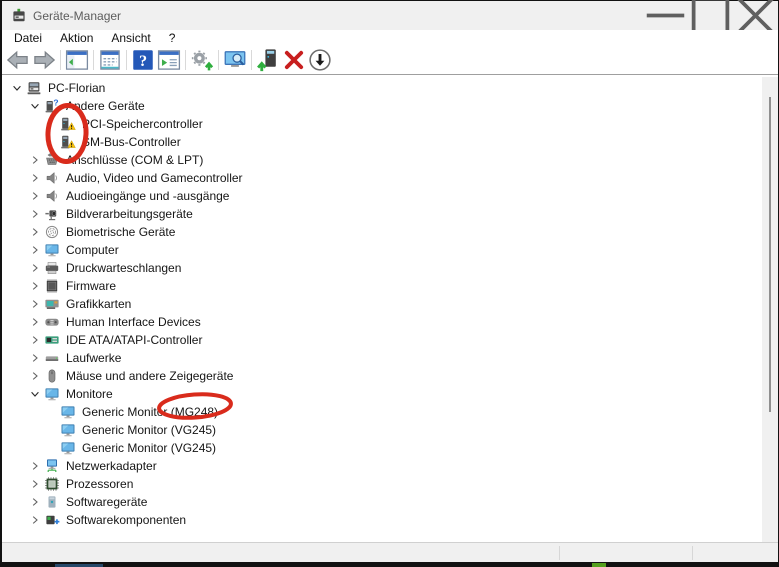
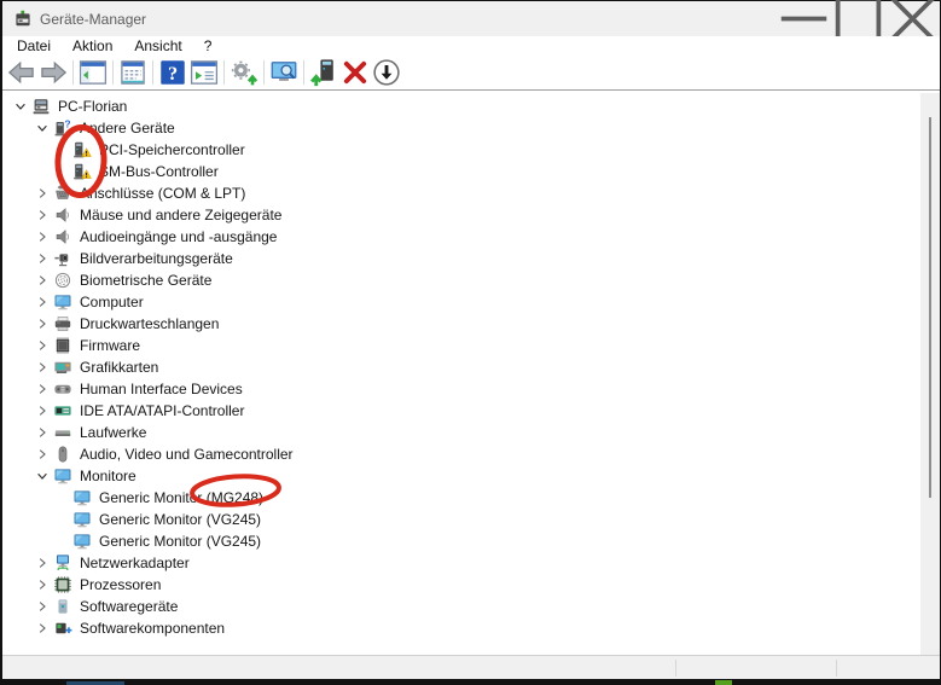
  Geräte-Manager
  Datei
  Aktion
  Ansicht
  ?
  ?
  PC-Florian
  ?
  ndere Geräte
  CI-Speichercontroller
  M-Bus-Controller
  nschlüsse (COM & LPT)
- Audio, Video und Gamecontroller
+ Mäuse und andere Zeigegeräte
  Audioeingänge und -ausgänge
  Bildverarbeitungsgeräte
  Biometrische Geräte
  Computer
  Druckwarteschlangen
  Firmware
  Grafikkarten
  Human Interface Devices
  IDE ATA/ATAPI-Controller
  Laufwerke
- Mäuse und andere Zeigegeräte
+ Audio, Video und Gamecontroller
  Monitore
  Generic Monitr (MG248
  Generic Monitor (VG245)
  Generic Monitor (VG245)
  Netzwerkadapter
  Prozessoren
  Softwaregeräte
  Softwarekomponenten
